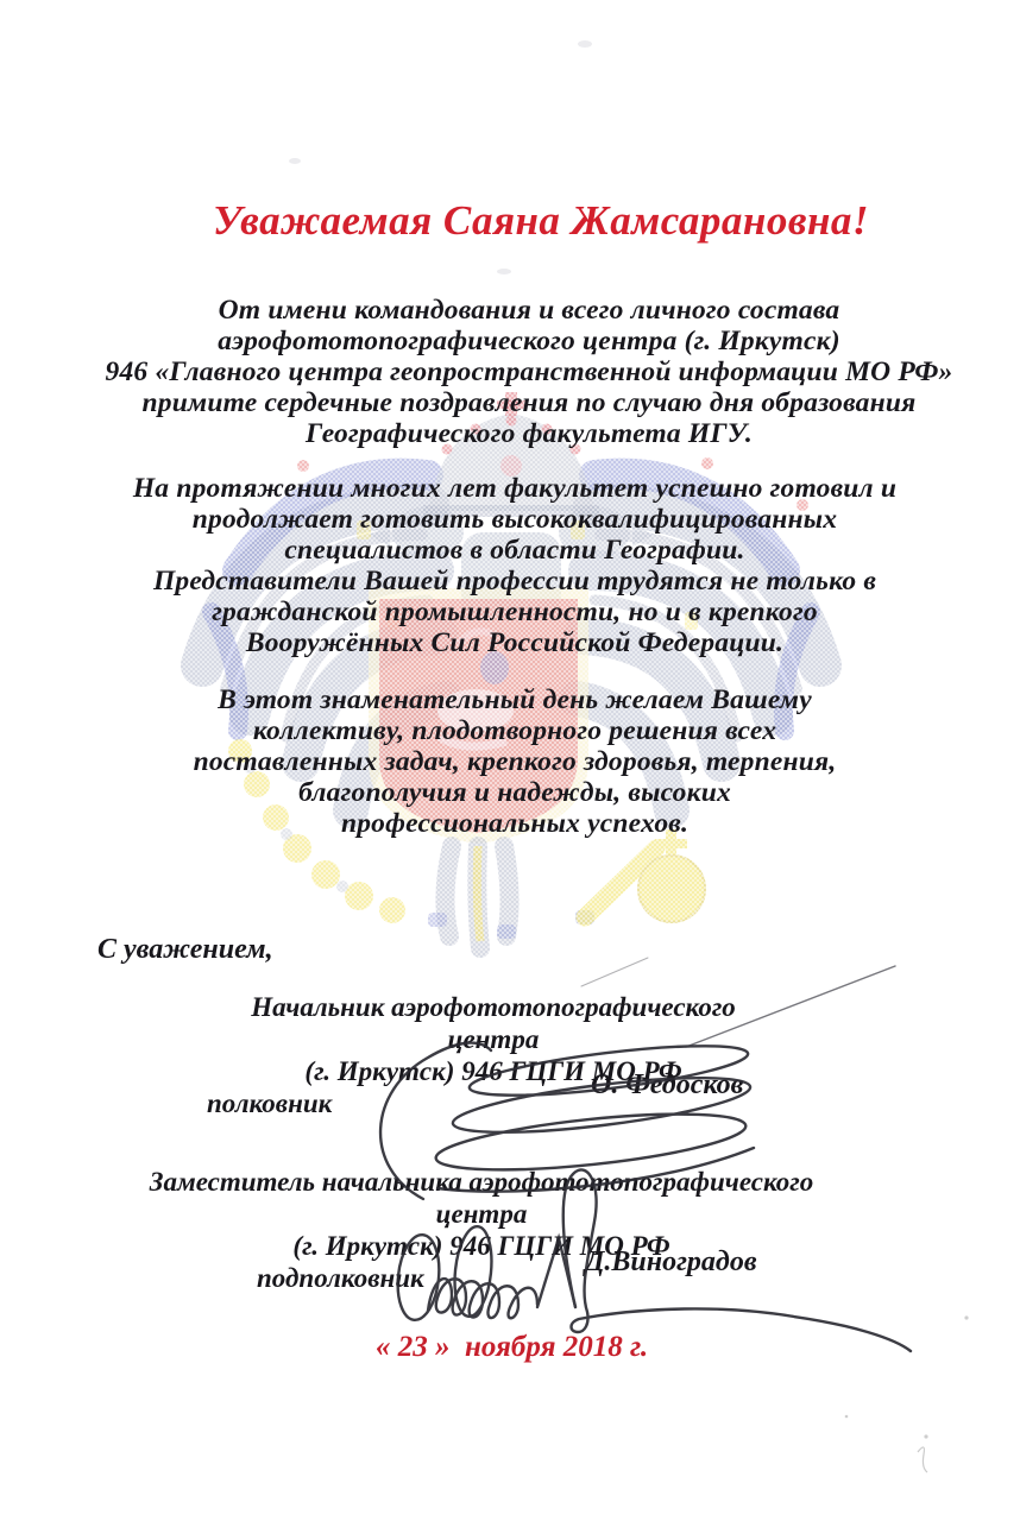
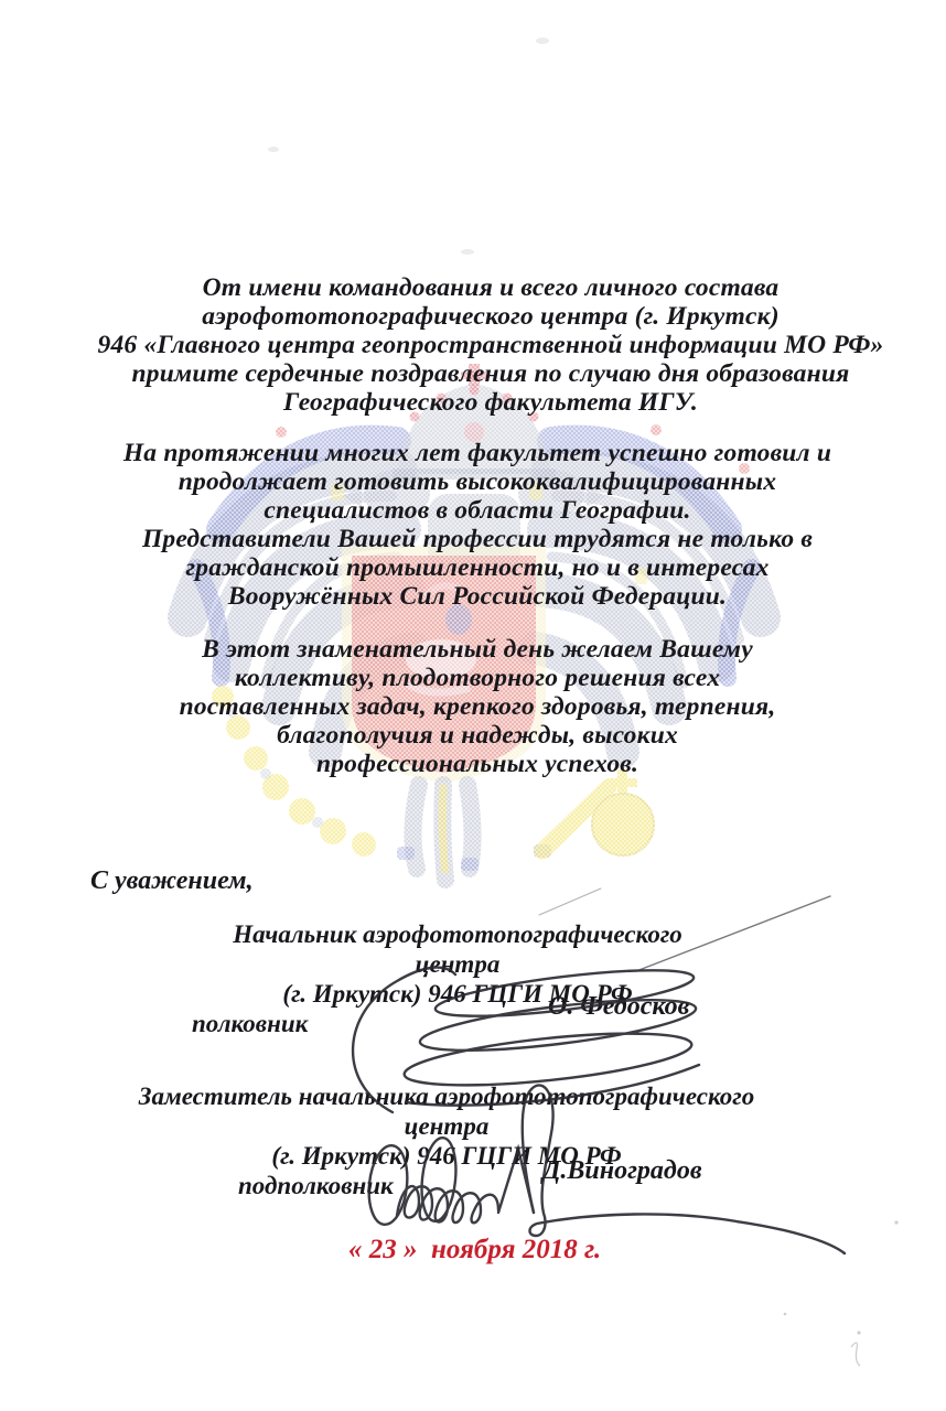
- Уважаемая Саяна Жамсарановна!
  От имени командования и всего личного состава
  аэрофототопографического центра (г. Иркутск)
  946 «Главного центра геопространственной информации МО РФ»
  примите сердечные поздравления по случаю дня образования
  Географического факультета ИГУ.
  На протяжении многих лет факультет успешно готовил и
  продолжает готовить высококвалифицированных
  специалистов в области Географии.
  Представители Вашей профессии трудятся не только в
- гражданской промышленности, но и в крепкого
+ гражданской промышленности, но и в интересах
  Вооружённых Сил Российской Федерации.
  В этот знаменательный день желаем Вашему
  коллективу, плодотворного решения всех
  поставленных задач, крепкого здоровья, терпения,
  благополучия и надежды, высоких
  профессиональных успехов.
  С уважением,
  Начальник аэрофототопографического центра
  (г. Иркуск) 946 ГЦГИ МО РФ
  полковник
  .едосков
  Заместитель началника аэрофототпографического центра
  (г. Иркутск) 946 ГЦГИ МО РФ
  подполковник
  Д.Виноградов
  « 23 » ноября 2018 г.
